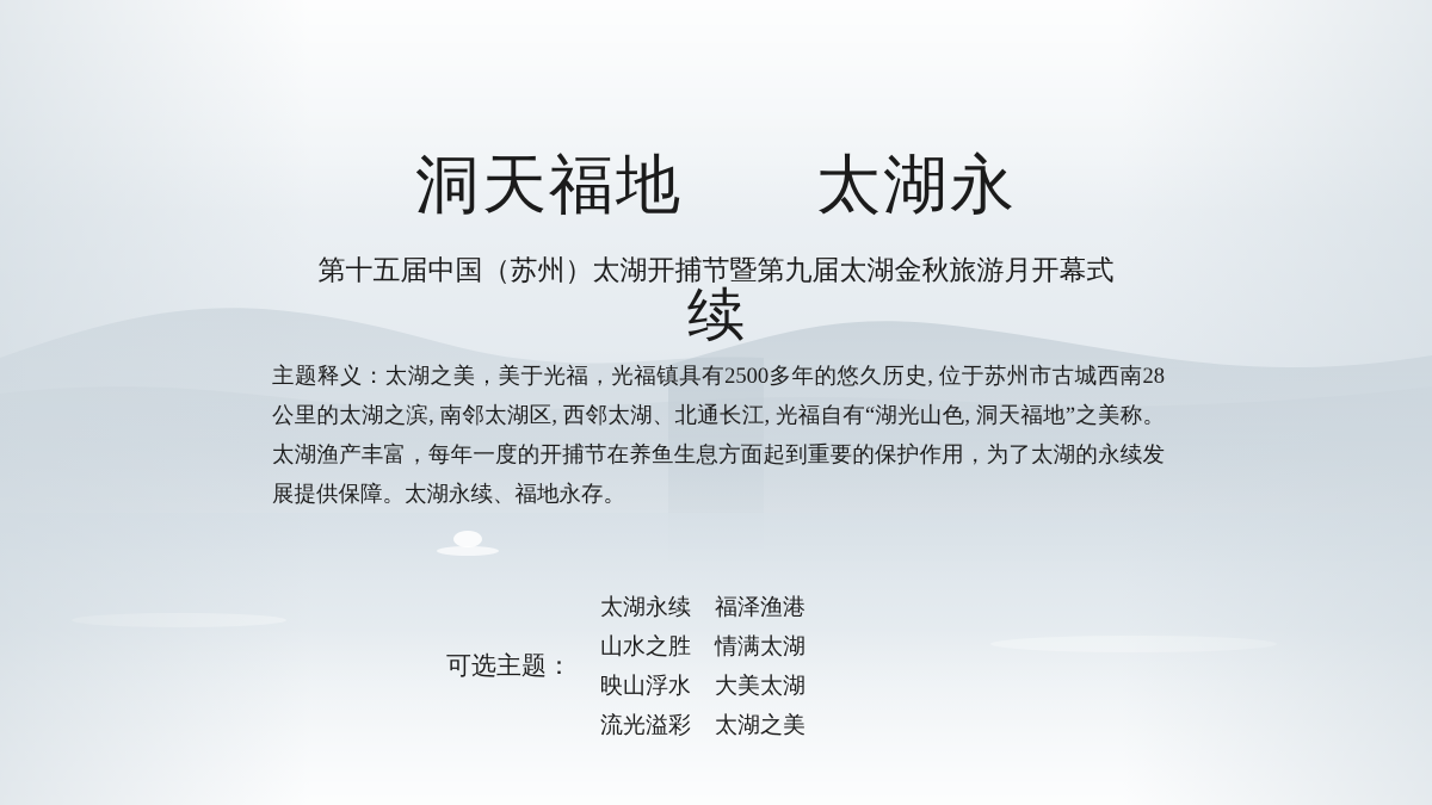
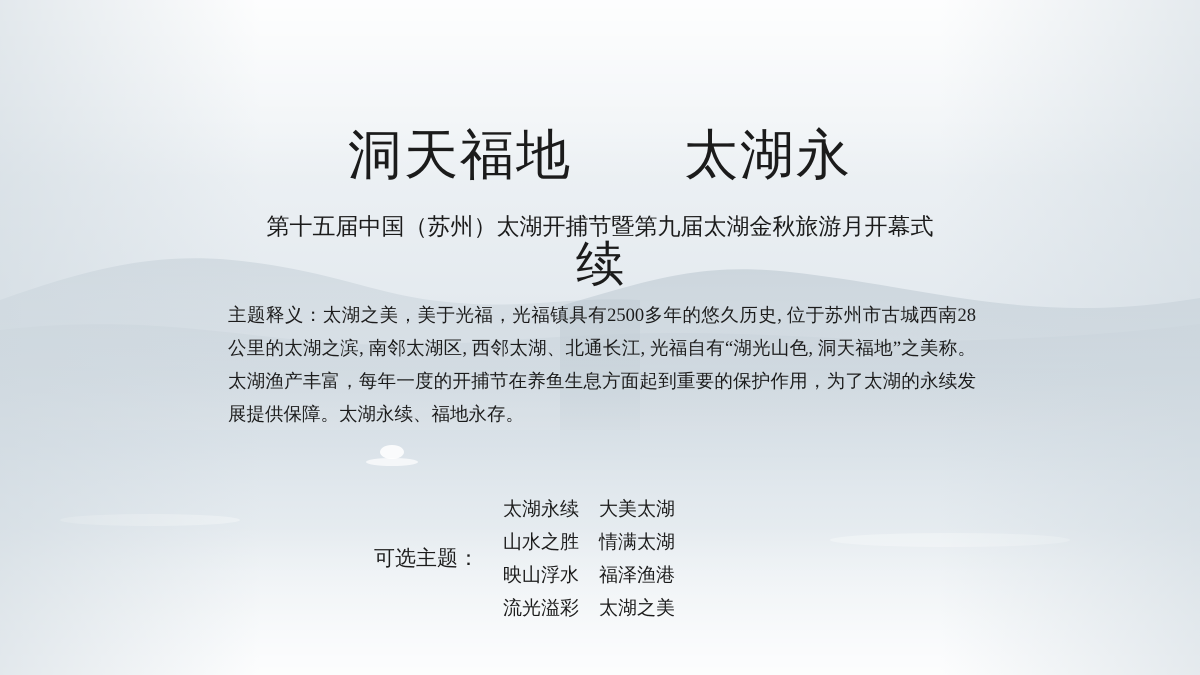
  洞天福地 太湖永
  第十五届中国（苏州）太湖开捕节暨第九届太湖金秋旅游月开幕式
  续
  主题释义：太湖之美，美于光福，光福镇具有2500多年的悠久历史, 位于苏州市古城西南28公里的太湖之滨, 南邻太湖区, 西邻太湖、北通长江, 光福自有“湖光山色, 洞天福地”之美称。太湖渔产丰富，每年一度的开捕节在养鱼生息方面起到重要的保护作用，为了太湖的永续发展提供保障。太湖永续、福地永存。
  可选主题：
  太湖永续
- 福泽渔港
+ 大美太湖
  山水之胜
  情满太湖
  映山浮水
- 大美太湖
+ 福泽渔港
  流光溢彩
  太湖之美
